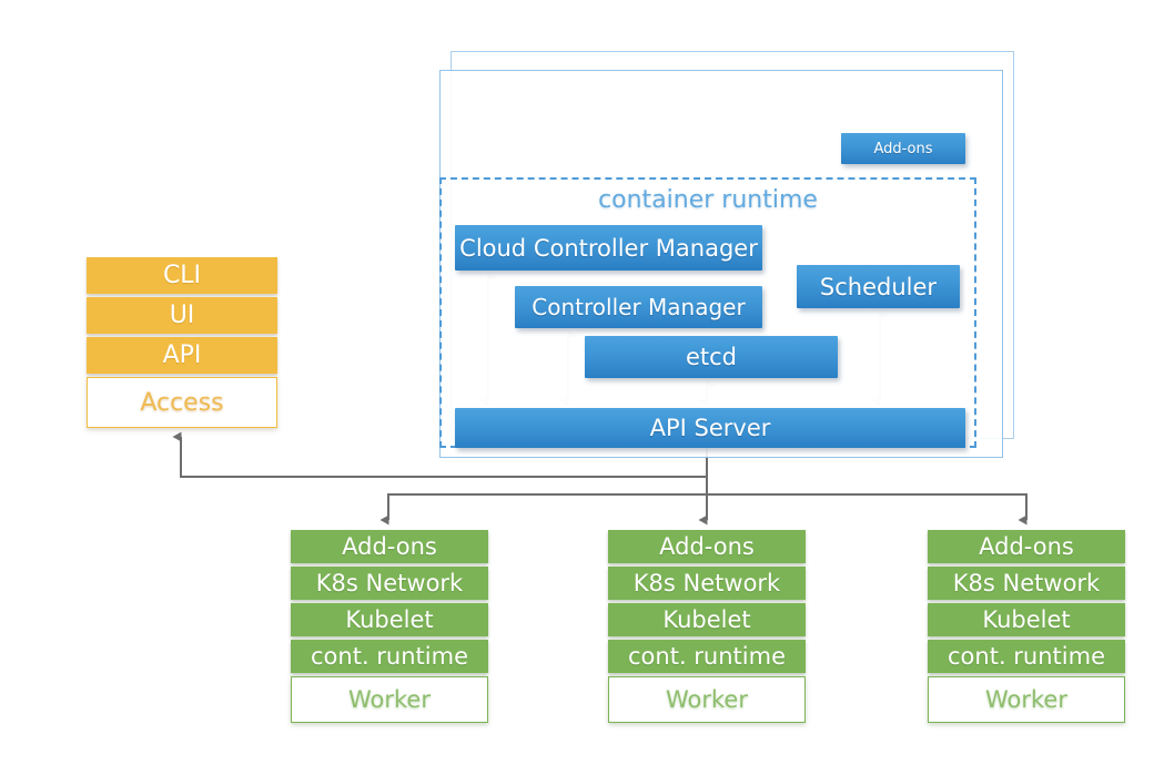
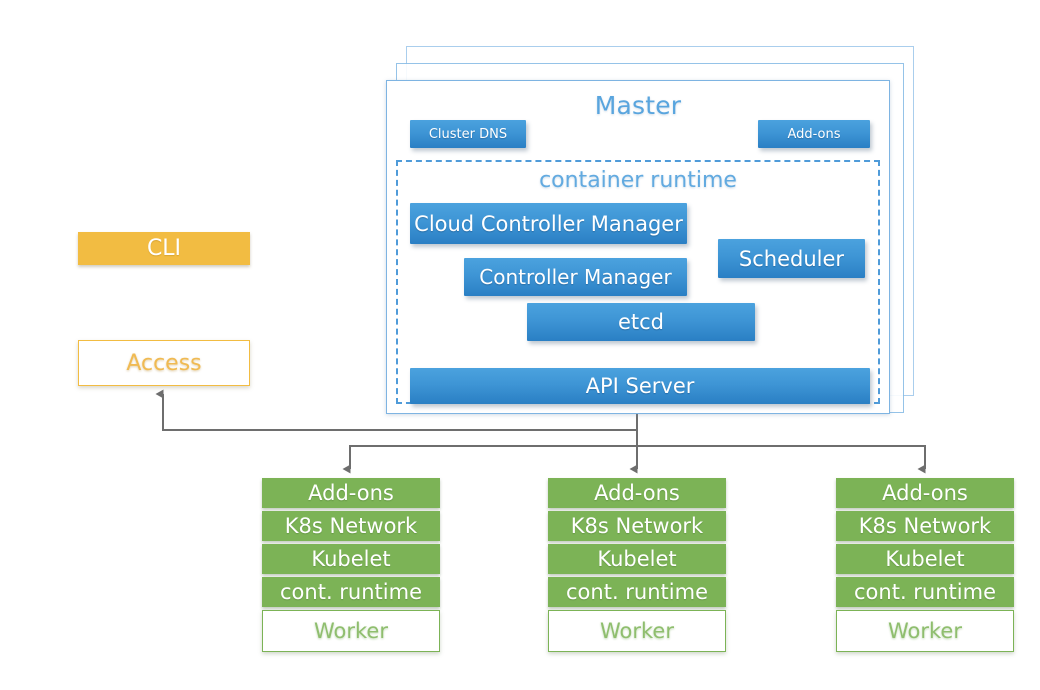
+ Master
+ Cluster DNS
  Add-ons
  container runtime
  Cloud Controller Manager
  Controller Manager
  etcd
  Scheduler
  API Server
  CLI
- UI
- API
  Access
  Add-ons
  K8s Network
  Kubelet
  cont. runtime
  Worker
  Add-ons
  K8s Network
  Kubelet
  cont. runtime
  Worker
  Add-ons
  K8s Network
  Kubelet
  cont. runtime
  Worker
